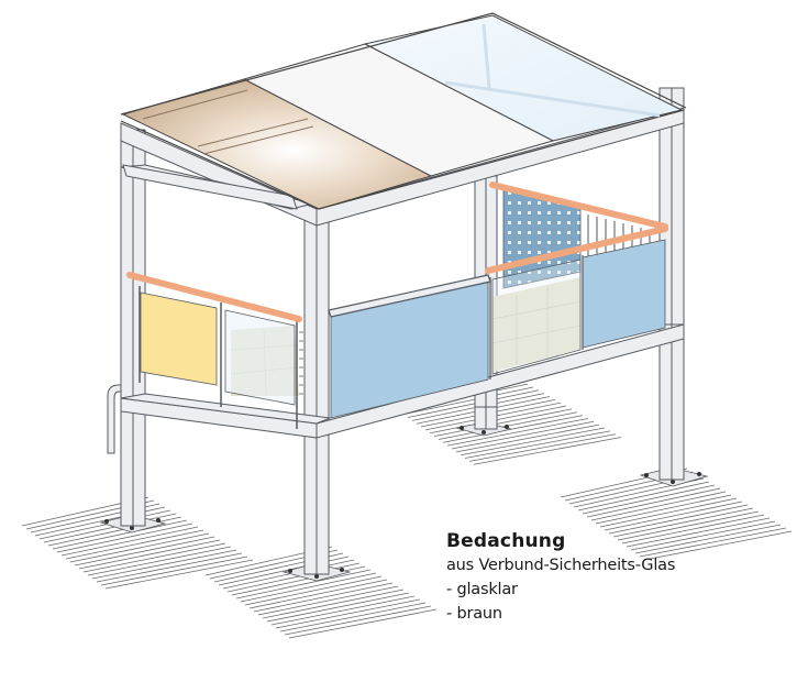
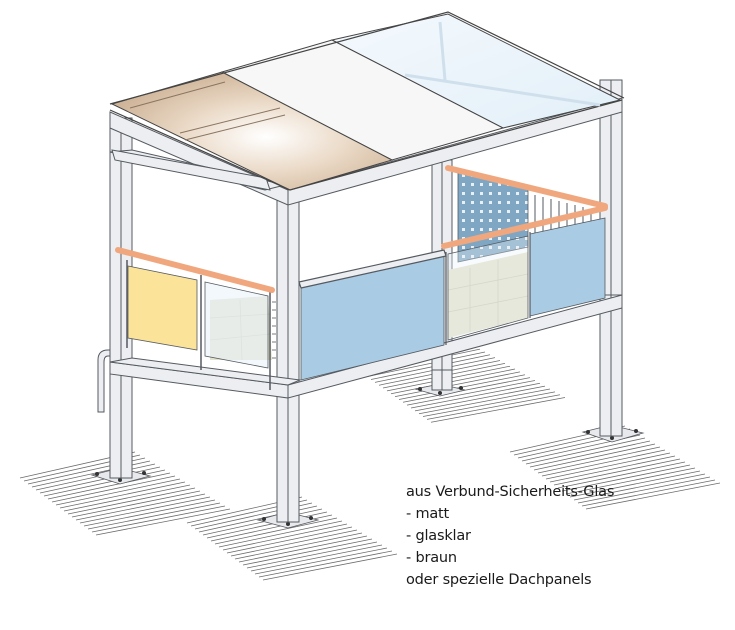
- Bedachung
  aus Verbund-Sicherheits-Glas
+ - matt
  - glasklar
  - braun
+ oder spezielle Dachpanels
